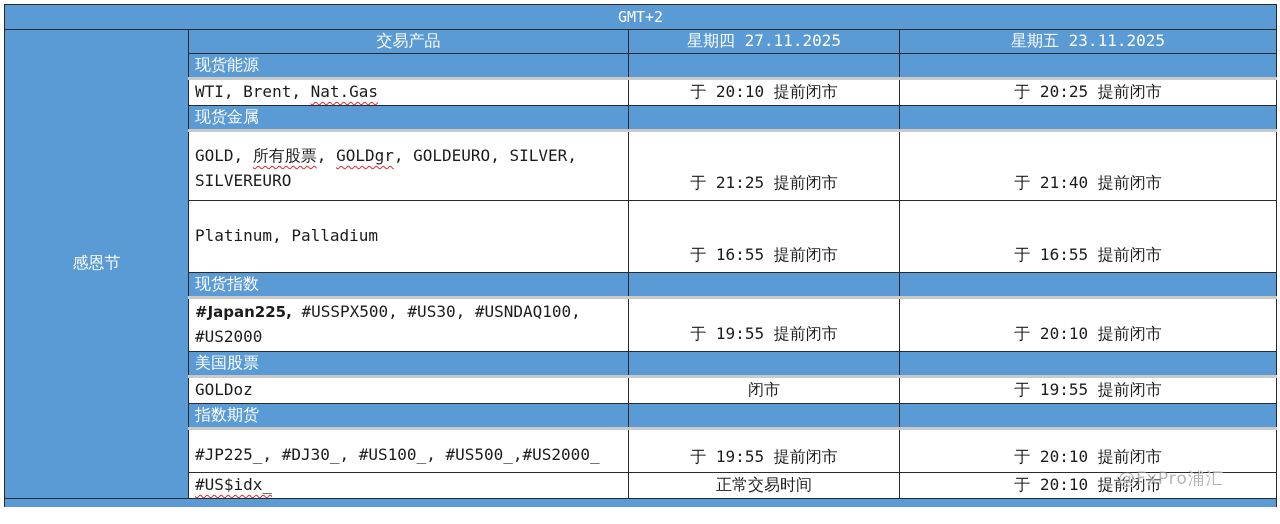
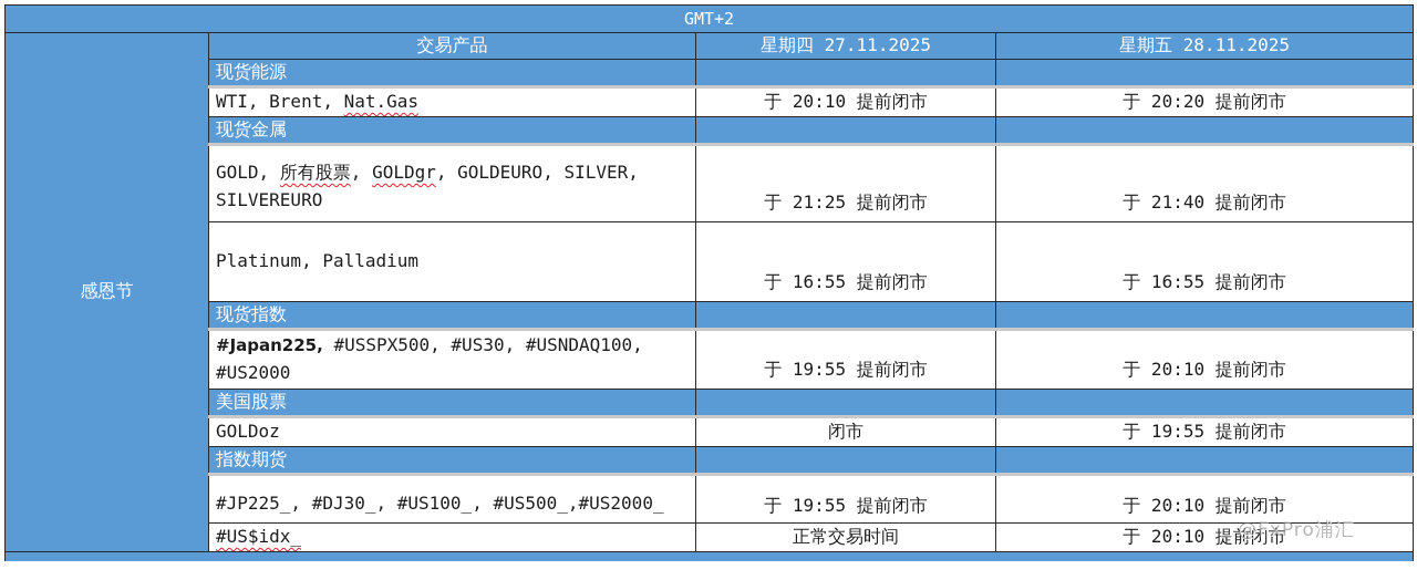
  GMT+2
- 感恩节	交易产品	星期四 27.11.2025	星期五 23.11.2025
+ 感恩节	交易产品	星期四 27.11.2025	星期五 28.11.2025
  现货能源
- WTI, Brent, Nat.Gas	于 20:10 提前闭市	于 20:25 提前闭市
+ WTI, Brent, Nat.Gas	于 20:10 提前闭市	于 20:20 提前闭市
  现货金属
  GOLD, 所有股票, GOLDgr, GOLDEURO, SILVER, SILVEREURO	于 21:25 提前闭市	于 21:40 提前闭市
  Platinum, Palladium	于 16:55 提前闭市	于 16:55 提前闭市
  现货指数
  #Japan225, #USSPX500, #US30, #USNDAQ100, #US2000	于 19:55 提前闭市	于 20:10 提前闭市
  美国股票
  GOLDoz	闭市	于 19:55 提前闭市
  指数期货
  #JP225_, #DJ30_, #US100_, #US500_,#US2000_	于 19:55 提前闭市	于 20:10 提前闭市
  #US$idx_	正常交易时间	于 20:10 提前闭市
  @FxPro浦汇
